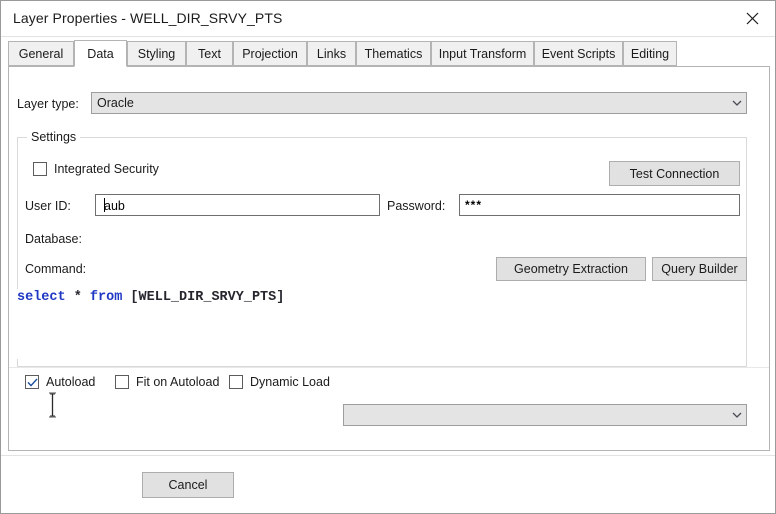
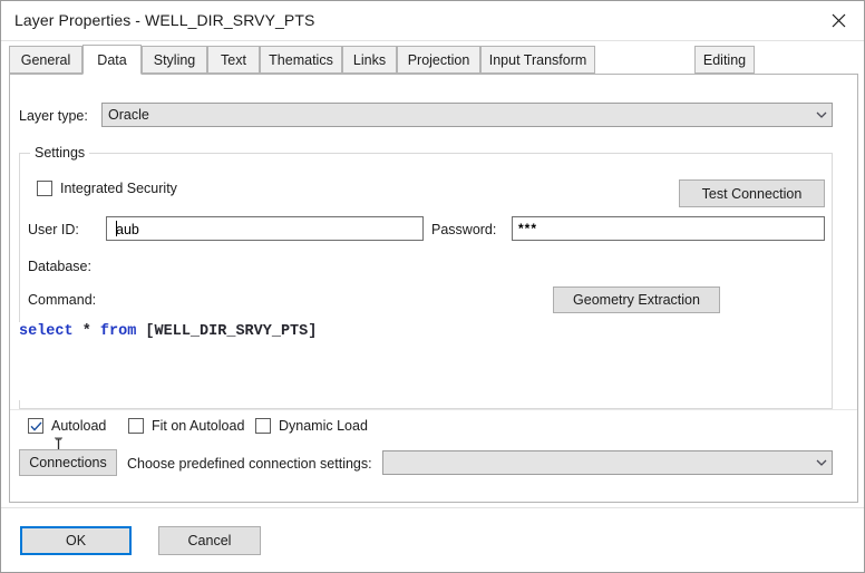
  Layer Properties - WELL_DIR_SRVY_PTS
  General
  Data
  Styling
  Text
- Projection
+ Thematics
  Links
- Thematics
+ Projection
  Input Transform
- Event Scripts
  Editing
  Layer type:
  Oracle
  Settings
  Integrated Security
  Test Connection
  User ID:
  aub
  Password:
  ***
  Database:
  Command:
  Geometry Extraction
- Query Builder
  select * from [WELL_DIR_SRVY_PTS]
  Autoload
  Fit on Autoload
  Dynamic Load
+ Connections
+ Choose predefined connection settings:
+ OK
  Cancel
